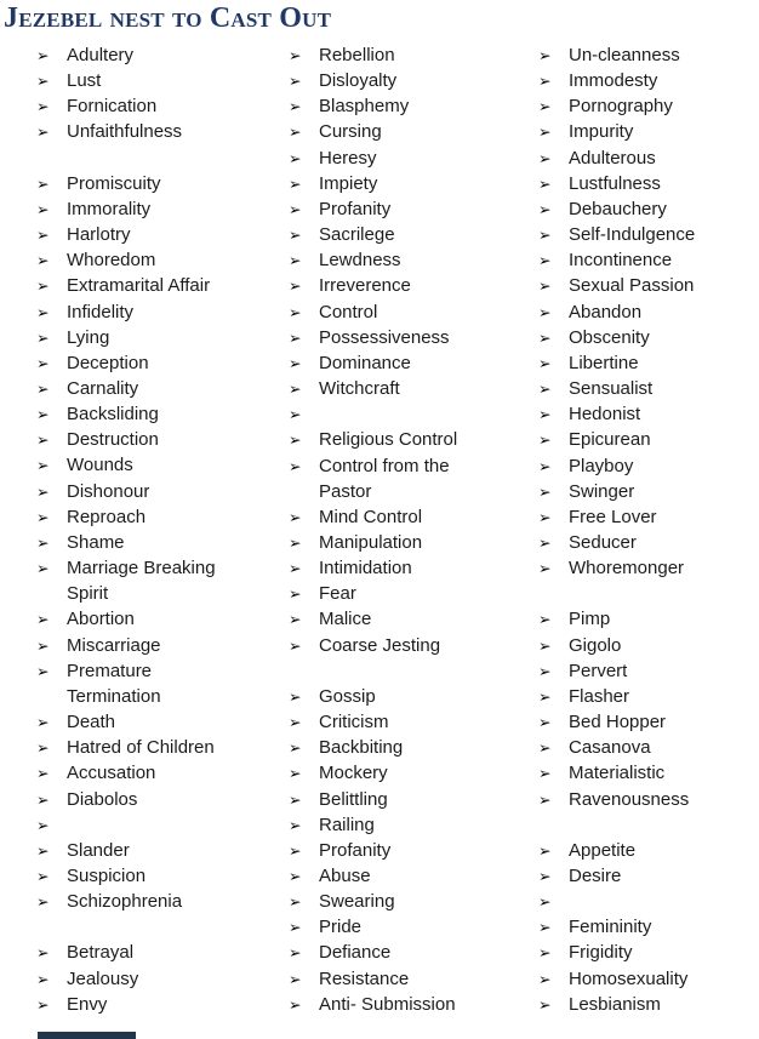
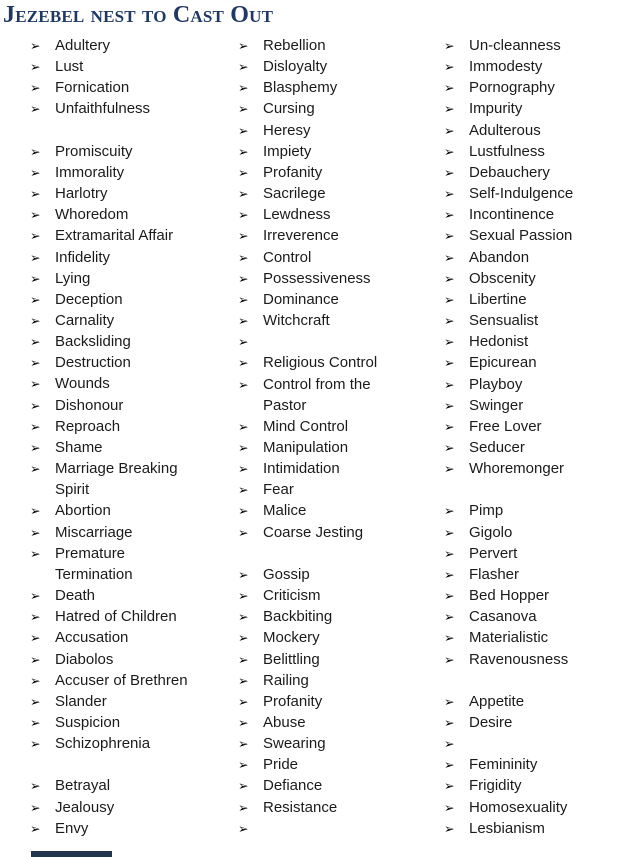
  Jezebel nest to Cast Out
  ➢
  Adultery
  ➢
  Lust
  ➢
  Fornication
  ➢
  Unfaithfulness
  ➢
  Promiscuity
  ➢
  Immorality
  ➢
  Harlotry
  ➢
  Whoredom
  ➢
  Extramarital Affair
  ➢
  Infidelity
  ➢
  Lying
  ➢
  Deception
  ➢
  Carnality
  ➢
  Backsliding
  ➢
  Destruction
  ➢
  Wounds
  ➢
  Dishonour
  ➢
  Reproach
  ➢
  Shame
  ➢
  Marriage Breaking
  Spirit
  ➢
  Abortion
  ➢
  Miscarriage
  ➢
  Premature
  Termination
  ➢
  Death
  ➢
  Hatred of Children
  ➢
  Accusation
  ➢
  Diabolos
  ➢
+ Accuser of Brethren
  ➢
  Slander
  ➢
  Suspicion
  ➢
  Schizophrenia
  ➢
  Betrayal
  ➢
  Jealousy
  ➢
  Envy
  ➢
  Rebellion
  ➢
  Disloyalty
  ➢
  Blasphemy
  ➢
  Cursing
  ➢
  Heresy
  ➢
  Impiety
  ➢
  Profanity
  ➢
  Sacrilege
  ➢
  Lewdness
  ➢
  Irreverence
  ➢
  Control
  ➢
  Possessiveness
  ➢
  Dominance
  ➢
  Witchcraft
  ➢
  ➢
  Religious Control
  ➢
  Control from the
  Pastor
  ➢
  Mind Control
  ➢
  Manipulation
  ➢
  Intimidation
  ➢
  Fear
  ➢
  Malice
  ➢
  Coarse Jesting
  ➢
  Gossip
  ➢
  Criticism
  ➢
  Backbiting
  ➢
  Mockery
  ➢
  Belittling
  ➢
  Railing
  ➢
  Profanity
  ➢
  Abuse
  ➢
  Swearing
  ➢
  Pride
  ➢
  Defiance
  ➢
  Resistance
  ➢
- Anti- Submission
  ➢
  Un-cleanness
  ➢
  Immodesty
  ➢
  Pornography
  ➢
  Impurity
  ➢
  Adulterous
  ➢
  Lustfulness
  ➢
  Debauchery
  ➢
  Self-Indulgence
  ➢
  Incontinence
  ➢
  Sexual Passion
  ➢
  Abandon
  ➢
  Obscenity
  ➢
  Libertine
  ➢
  Sensualist
  ➢
  Hedonist
  ➢
  Epicurean
  ➢
  Playboy
  ➢
  Swinger
  ➢
  Free Lover
  ➢
  Seducer
  ➢
  Whoremonger
  ➢
  Pimp
  ➢
  Gigolo
  ➢
  Pervert
  ➢
  Flasher
  ➢
  Bed Hopper
  ➢
  Casanova
  ➢
  Materialistic
  ➢
  Ravenousness
  ➢
  Appetite
  ➢
  Desire
  ➢
  ➢
  Femininity
  ➢
  Frigidity
  ➢
  Homosexuality
  ➢
  Lesbianism
